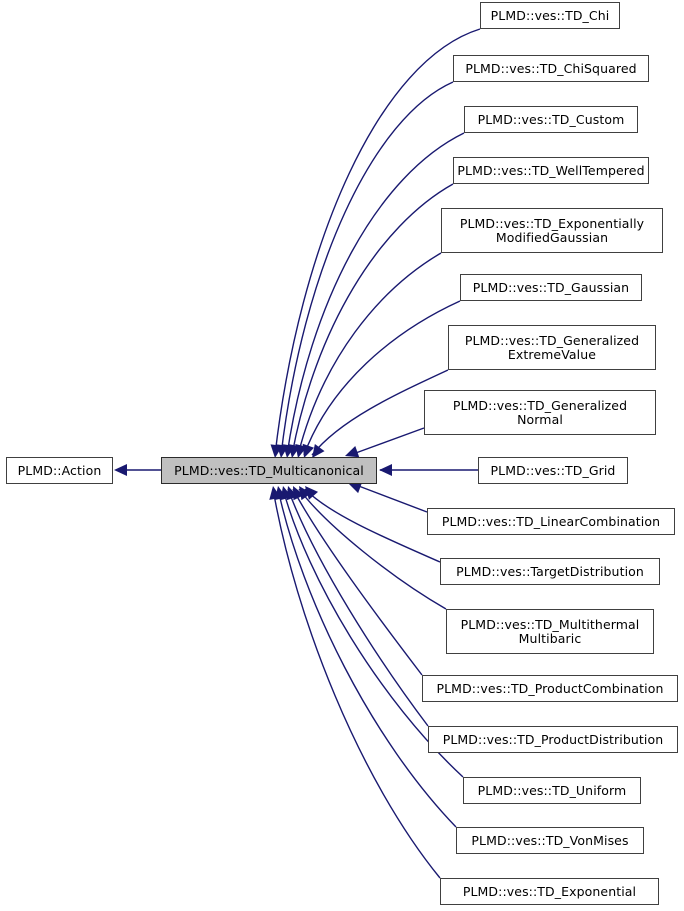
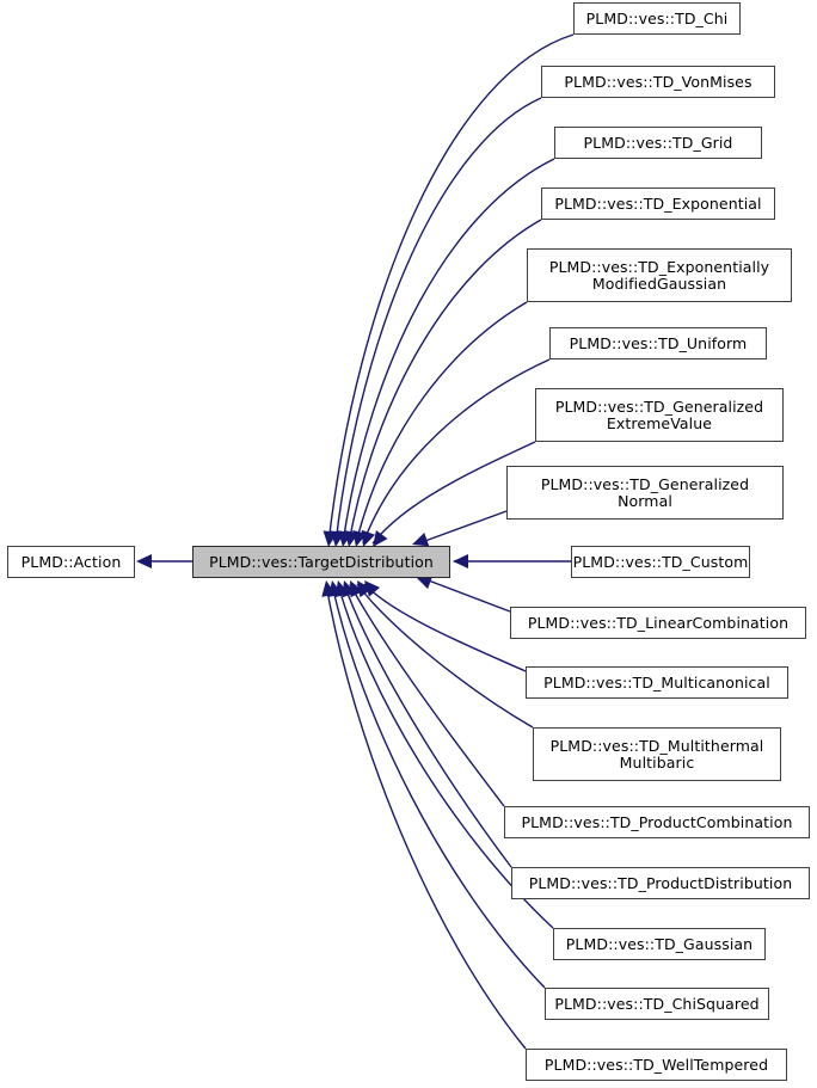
  PLMD::Action
- PLMD::ves::TD_Multicanonical
+ PLMD::ves::TargetDistribution
  PLMD::ves::TD_Chi
- PLMD::ves::TD_ChiSquared
+ PLMD::ves::TD_VonMises
- PLMD::ves::TD_Custom
+ PLMD::ves::TD_Grid
- PLMD::ves::TD_WellTempered
+ PLMD::ves::TD_Exponential
  PLMD::ves::TD_Exponentially
  ModifiedGaussian
- PLMD::ves::TD_Gaussian
+ PLMD::ves::TD_Uniform
  PLMD::ves::TD_Generalized
  ExtremeValue
  PLMD::ves::TD_Generalized
  Normal
- PLMD::ves::TD_Grid
+ PLMD::ves::TD_Custom
  PLMD::ves::TD_LinearCombination
- PLMD::ves::TargetDistribution
+ PLMD::ves::TD_Multicanonical
  PLMD::ves::TD_Multithermal
  Multibaric
  PLMD::ves::TD_ProductCombination
  PLMD::ves::TD_ProductDistribution
- PLMD::ves::TD_Uniform
+ PLMD::ves::TD_Gaussian
- PLMD::ves::TD_VonMises
+ PLMD::ves::TD_ChiSquared
- PLMD::ves::TD_Exponential
+ PLMD::ves::TD_WellTempered
